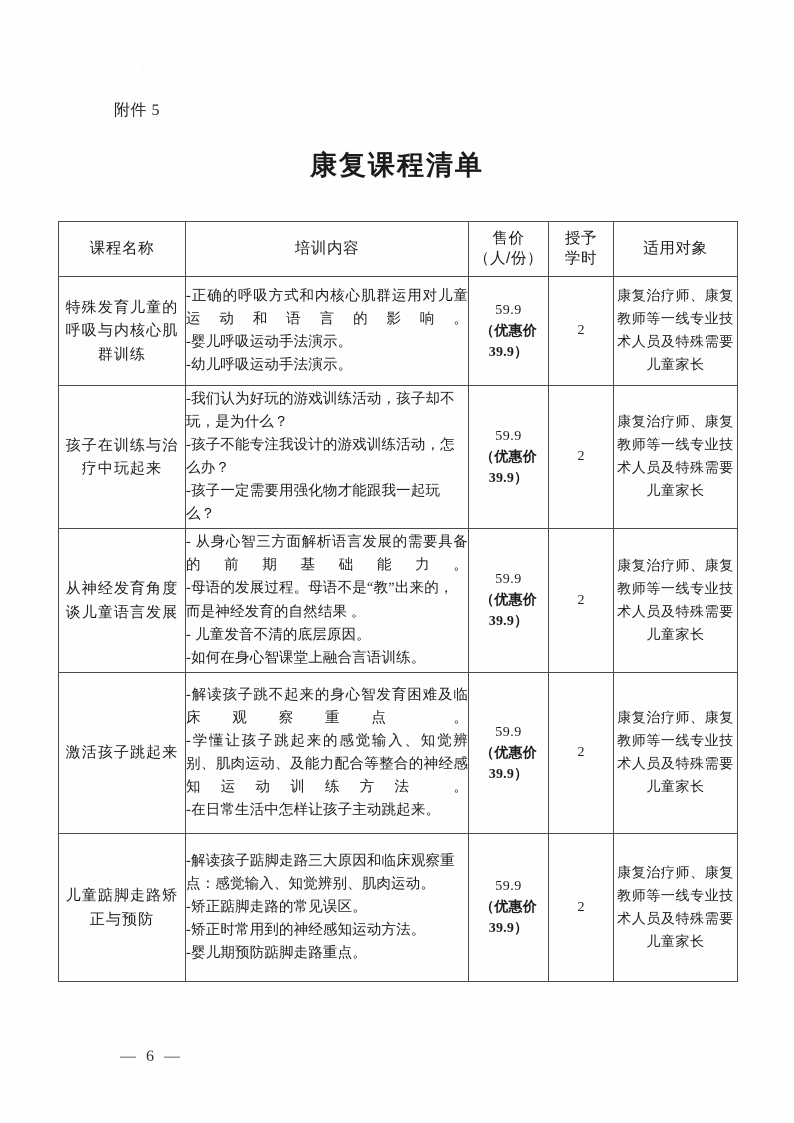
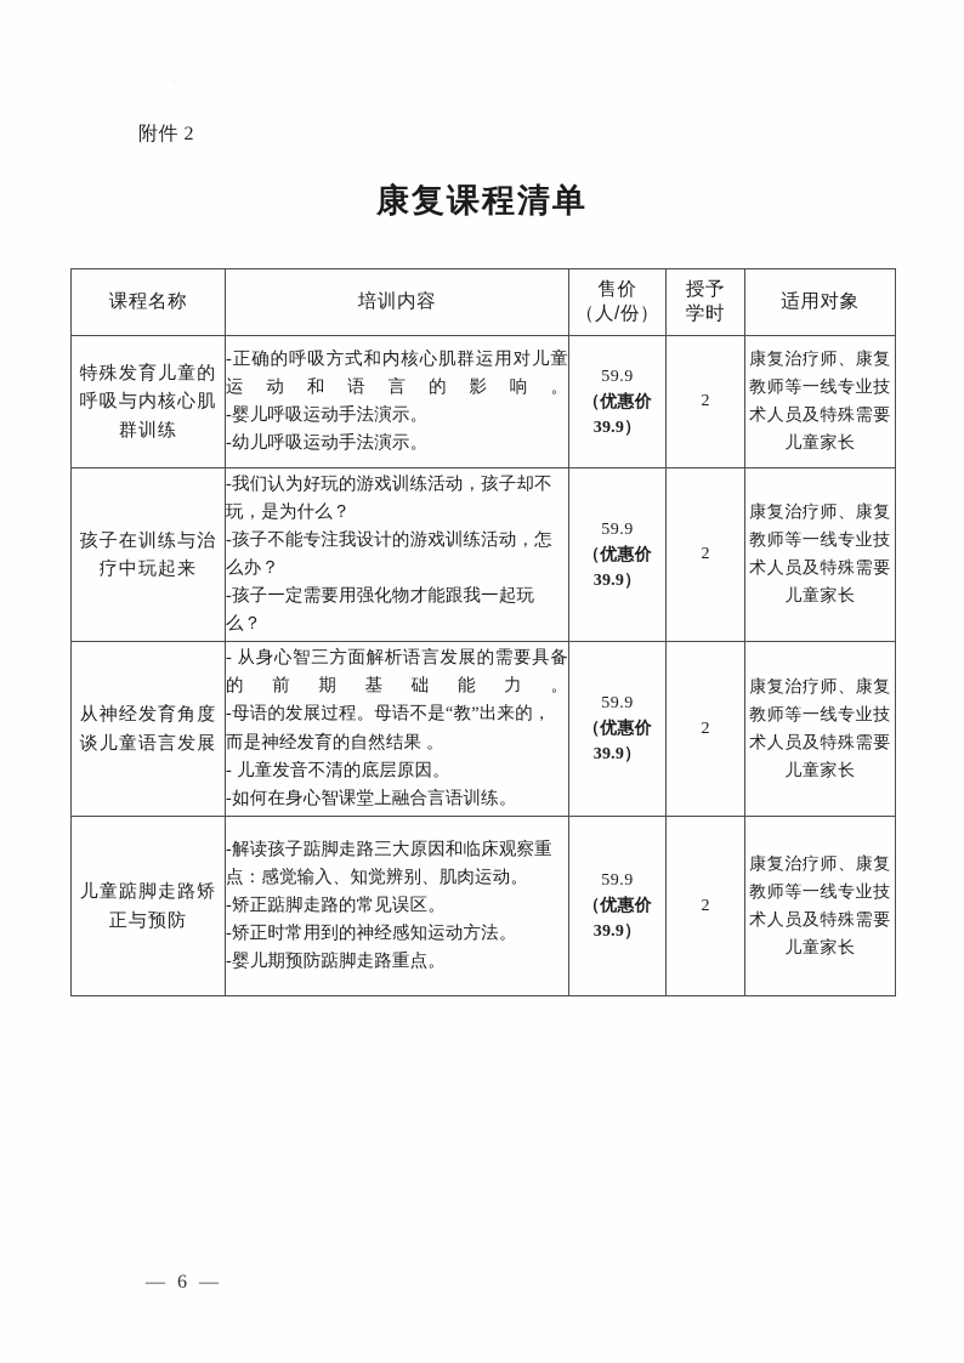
- 附件 5
+ 附件 2
  康复课程清单
  课程名称	培训内容	售价 （人/份）	授予 学时	适用对象
  特殊发育儿童的呼吸与内核心肌群训练	-正确的呼吸方式和内核心肌群运用对儿童运动和语言的影响。 -婴儿呼吸运动手法演示。 -幼儿呼吸运动手法演示。	59.9 （优惠价39.9）	2	康复治疗师、康复教师等一线专业技术人员及特殊需要儿童家长
  孩子在训练与治疗中玩起来	-我们认为好玩的游戏训练活动，孩子却不玩，是为什么？ -孩子不能专注我设计的游戏训练活动，怎么办？ -孩子一定需要用强化物才能跟我一起玩么？	59.9 （优惠价39.9）	2	康复治疗师、康复教师等一线专业技术人员及特殊需要儿童家长
  从神经发育角度谈儿童语言发展	- 从身心智三方面解析语言发展的需要具备的前期基础能力。 -母语的发展过程。母语不是“教”出来的，而是神经发育的自然结果 。 - 儿童发音不清的底层原因。 -如何在身心智课堂上融合言语训练。	59.9 （优惠价39.9）	2	康复治疗师、康复教师等一线专业技术人员及特殊需要儿童家长
- 激活孩子跳起来	-解读孩子跳不起来的身心智发育困难及临床观察重点 。 -学懂让孩子跳起来的感觉输入、知觉辨别、肌肉运动、及能力配合等整合的神经感知运动训练方法 。 -在日常生活中怎样让孩子主动跳起来。	59.9 （优惠价39.9）	2	康复治疗师、康复教师等一线专业技术人员及特殊需要儿童家长
  儿童踮脚走路矫正与预防	-解读孩子踮脚走路三大原因和临床观察重点：感觉输入、知觉辨别、肌肉运动。 -矫正踮脚走路的常见误区。 -矫正时常用到的神经感知运动方法。 -婴儿期预防踮脚走路重点。	59.9 （优惠价39.9）	2	康复治疗师、康复教师等一线专业技术人员及特殊需要儿童家长
  — 6 —
